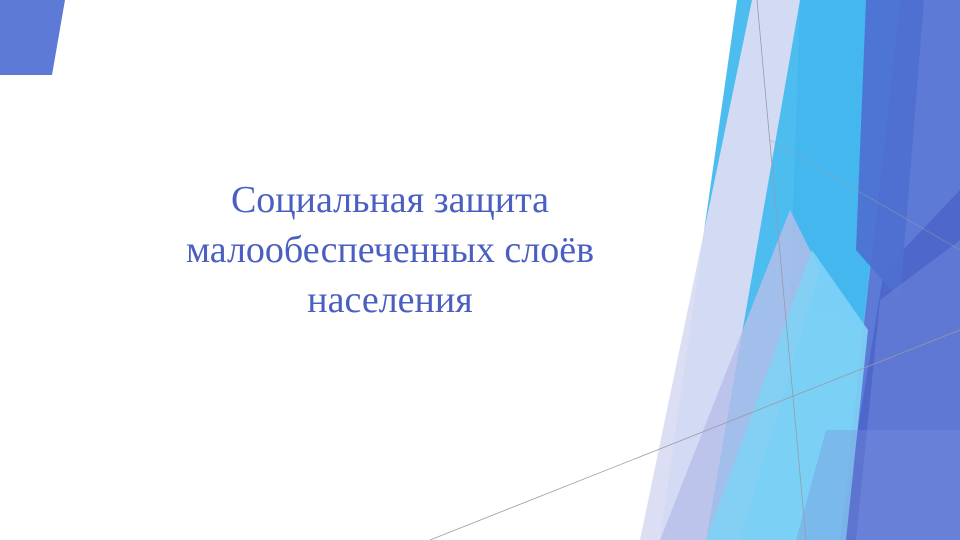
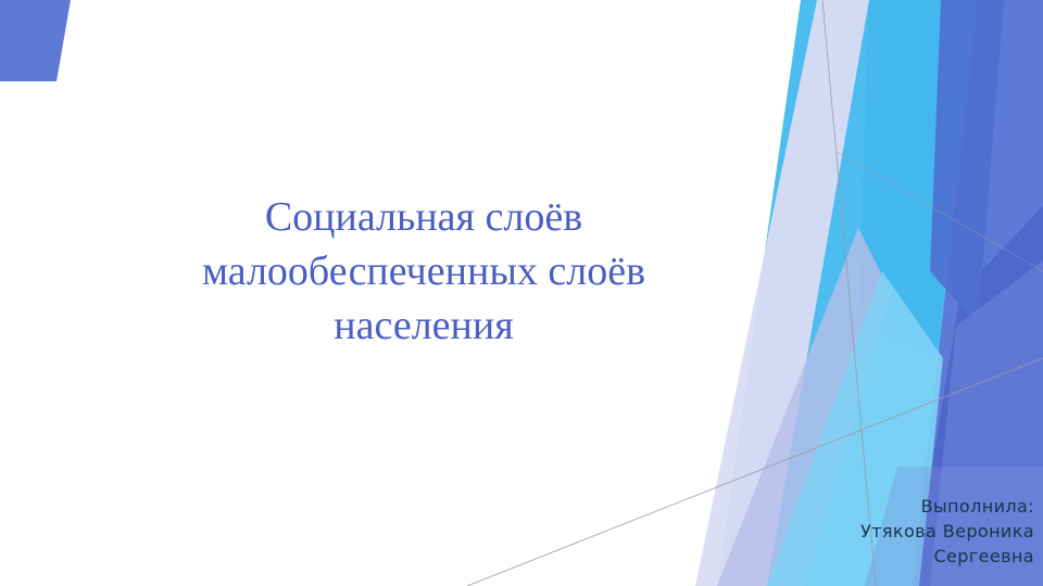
- Социальная защита малообеспеченных слоёв населения
+ Социальная слоёв малообеспеченных слоёв населения
+ Выполнила:
+ Утякова Вероника
+ Сергеевна
